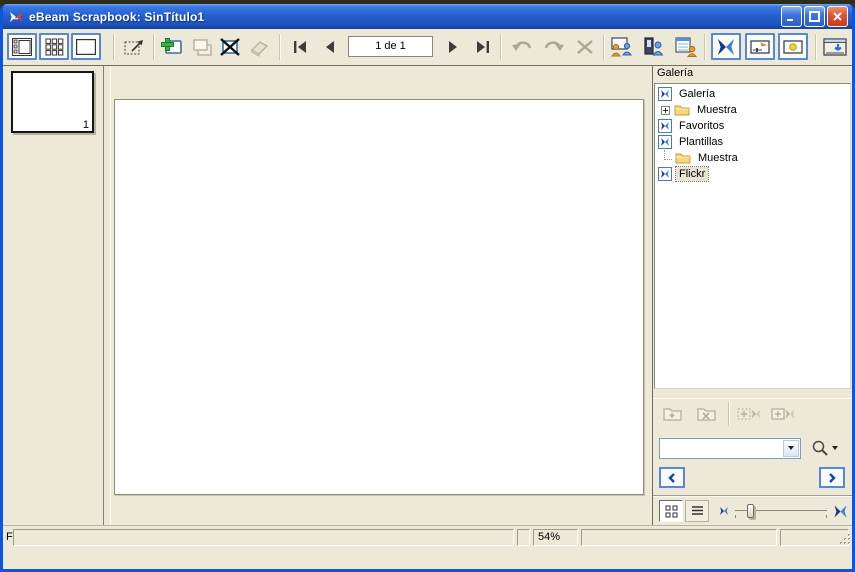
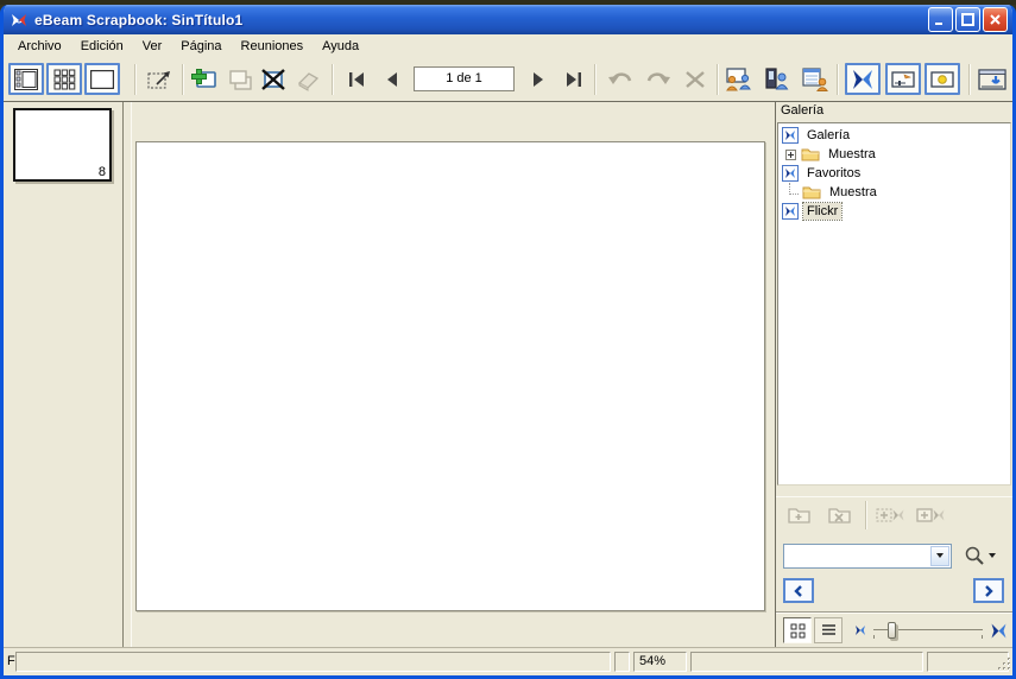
  eBeam Scrapbook: SinTítulo1
+ Archivo
+ Edición
+ Ver
+ Página
+ Reuniones
+ Ayuda
  1 de 1
- 1
+ 8
  Galería
  Galería
  Muestra
  Favoritos
- Plantillas
  Muestra
  Flickr
  F
  54%
